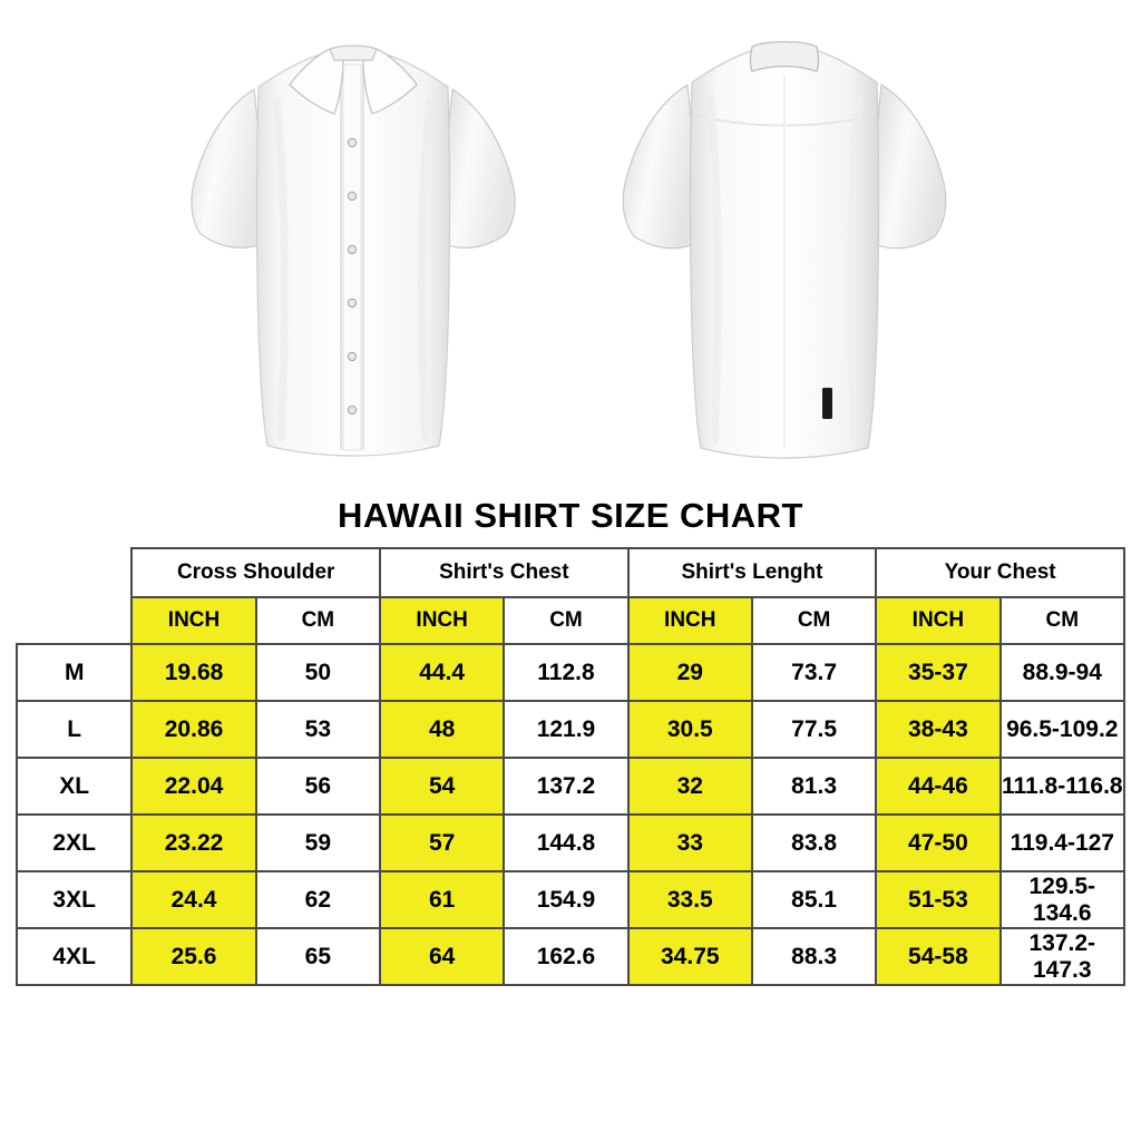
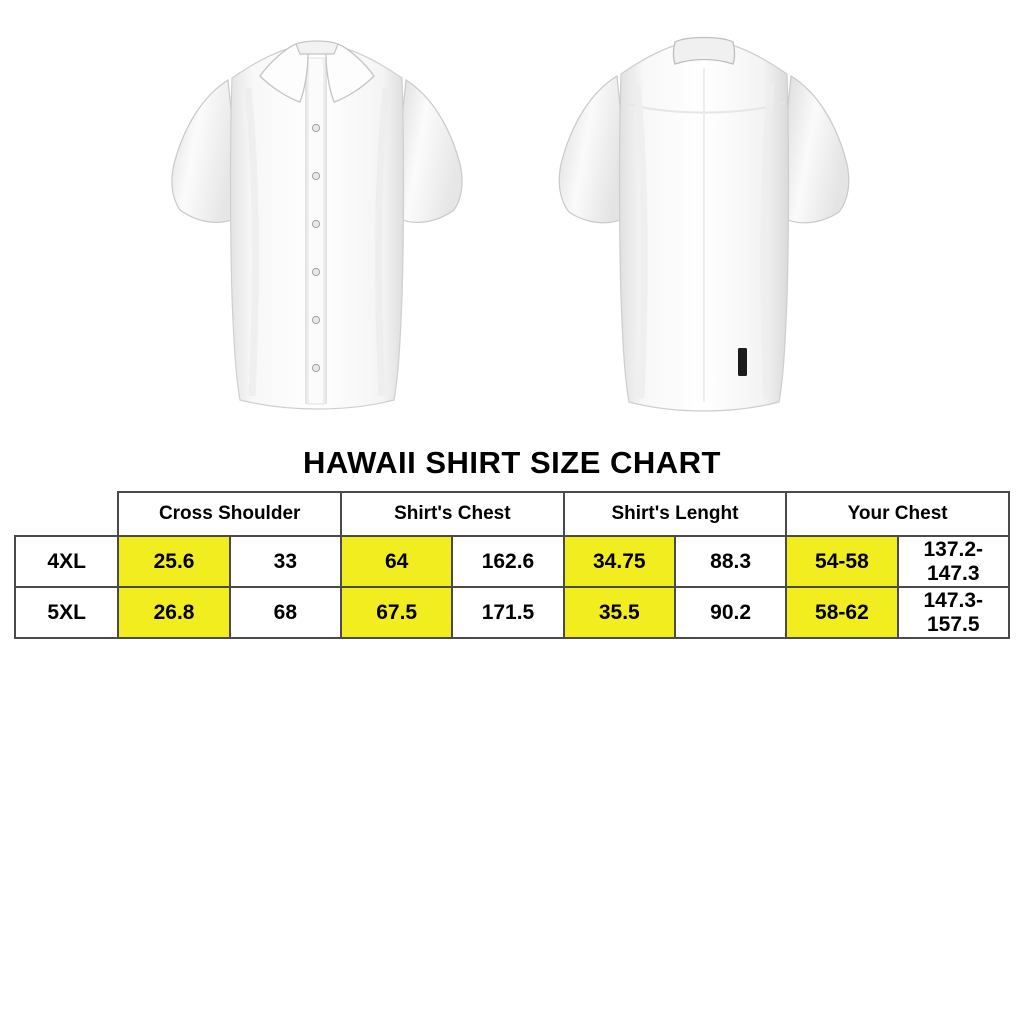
  HAWAII SHIRT SIZE CHART
  	Cross Shoulder	Shirt's Chest	Shirt's Lenght	Your Chest
- 	INCH	CM	INCH	CM	INCH	CM	INCH	CM
- M	19.68	50	44.4	112.8	29	73.7	35-37	88.9-94
- L	20.86	53	48	121.9	30.5	77.5	38-43	96.5-109.2
- XL	22.04	56	54	137.2	32	81.3	44-46	111.8-116.8
- 2XL	23.22	59	57	144.8	33	83.8	47-50	119.4-127
- 3XL	24.4	62	61	154.9	33.5	85.1	51-53	129.5-134.6
- 4XL	25.6	65	64	162.6	34.75	88.3	54-58	137.2-147.3
+ 4XL	25.6	33	64	162.6	34.75	88.3	54-58	137.2-147.3
+ 5XL	26.8	68	67.5	171.5	35.5	90.2	58-62	147.3-157.5
